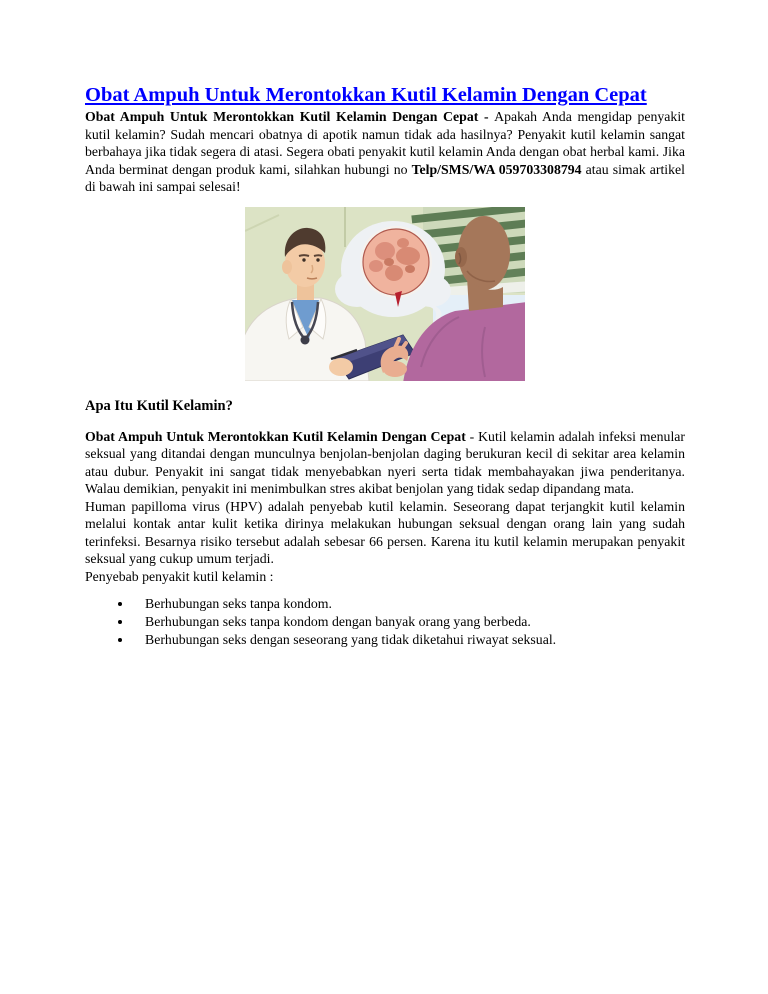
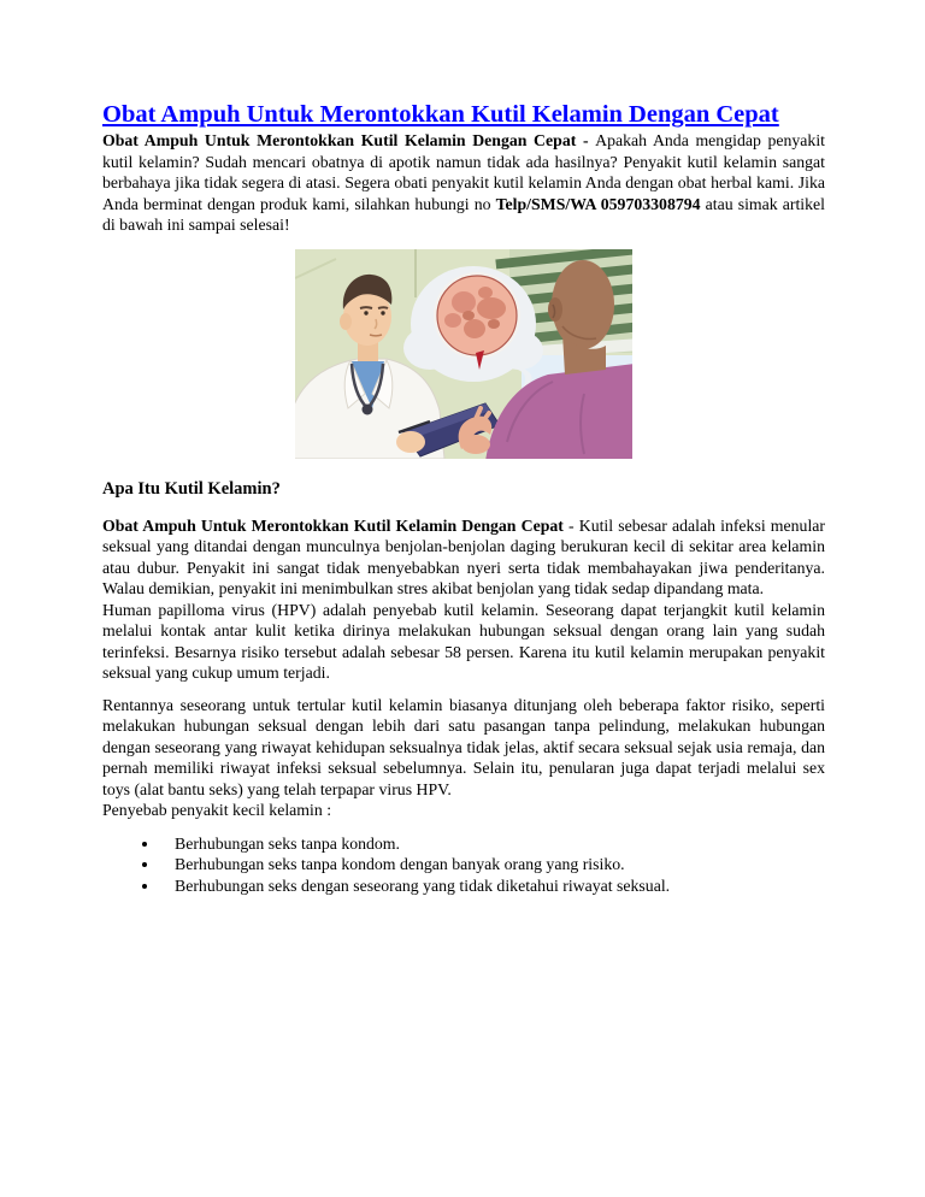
  Obat Ampuh Untuk Merontokkan Kutil Kelamin Dengan Cepat
  Obat Ampuh Untuk Merontokkan Kutil Kelamin Dengan Cepat - Apakah Anda mengidap penyakit kutil kelamin? Sudah mencari obatnya di apotik namun tidak ada hasilnya? Penyakit kutil kelamin sangat berbahaya jika tidak segera di atasi. Segera obati penyakit kutil kelamin Anda dengan obat herbal kami. Jika Anda berminat dengan produk kami, silahkan hubungi no Telp/SMS/WA 059703308794 atau simak artikel di bawah ini sampai selesai!
  Apa Itu Kutil Kelamin?
- Obat Ampuh Untuk Merontokkan Kutil Kelamin Dengan Cepat - Kutil kelamin adalah infeksi menular seksual yang ditandai dengan munculnya benjolan-benjolan daging berukuran kecil di sekitar area kelamin atau dubur. Penyakit ini sangat tidak menyebabkan nyeri serta tidak membahayakan jiwa penderitanya. Walau demikian, penyakit ini menimbulkan stres akibat benjolan yang tidak sedap dipandang mata.
+ Obat Ampuh Untuk Merontokkan Kutil Kelamin Dengan Cepat - Kutil sebesar adalah infeksi menular seksual yang ditandai dengan munculnya benjolan-benjolan daging berukuran kecil di sekitar area kelamin atau dubur. Penyakit ini sangat tidak menyebabkan nyeri serta tidak membahayakan jiwa penderitanya. Walau demikian, penyakit ini menimbulkan stres akibat benjolan yang tidak sedap dipandang mata.
- Human papilloma virus (HPV) adalah penyebab kutil kelamin. Seseorang dapat terjangkit kutil kelamin melalui kontak antar kulit ketika dirinya melakukan hubungan seksual dengan orang lain yang sudah terinfeksi. Besarnya risiko tersebut adalah sebesar 66 persen. Karena itu kutil kelamin merupakan penyakit seksual yang cukup umum terjadi.
+ Human papilloma virus (HPV) adalah penyebab kutil kelamin. Seseorang dapat terjangkit kutil kelamin melalui kontak antar kulit ketika dirinya melakukan hubungan seksual dengan orang lain yang sudah terinfeksi. Besarnya risiko tersebut adalah sebesar 58 persen. Karena itu kutil kelamin merupakan penyakit seksual yang cukup umum terjadi.
+ Rentannya seseorang untuk tertular kutil kelamin biasanya ditunjang oleh beberapa faktor risiko, seperti melakukan hubungan seksual dengan lebih dari satu pasangan tanpa pelindung, melakukan hubungan dengan seseorang yang riwayat kehidupan seksualnya tidak jelas, aktif secara seksual sejak usia remaja, dan pernah memiliki riwayat infeksi seksual sebelumnya. Selain itu, penularan juga dapat terjadi melalui sex toys (alat bantu seks) yang telah terpapar virus HPV.
- Penyebab penyakit kutil kelamin :
+ Penyebab penyakit kecil kelamin :
  Berhubungan seks tanpa kondom.
- Berhubungan seks tanpa kondom dengan banyak orang yang berbeda.
+ Berhubungan seks tanpa kondom dengan banyak orang yang risiko.
  Berhubungan seks dengan seseorang yang tidak diketahui riwayat seksual.
